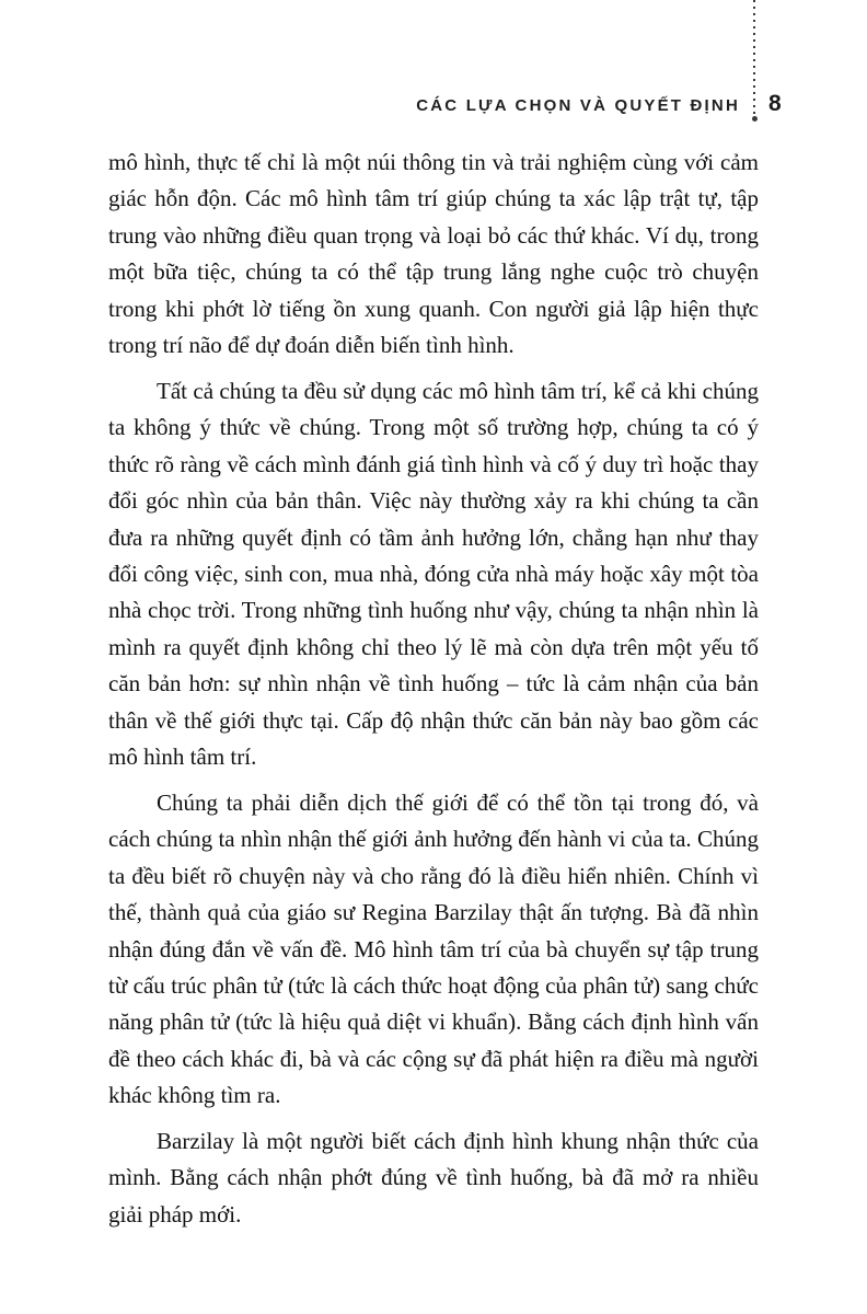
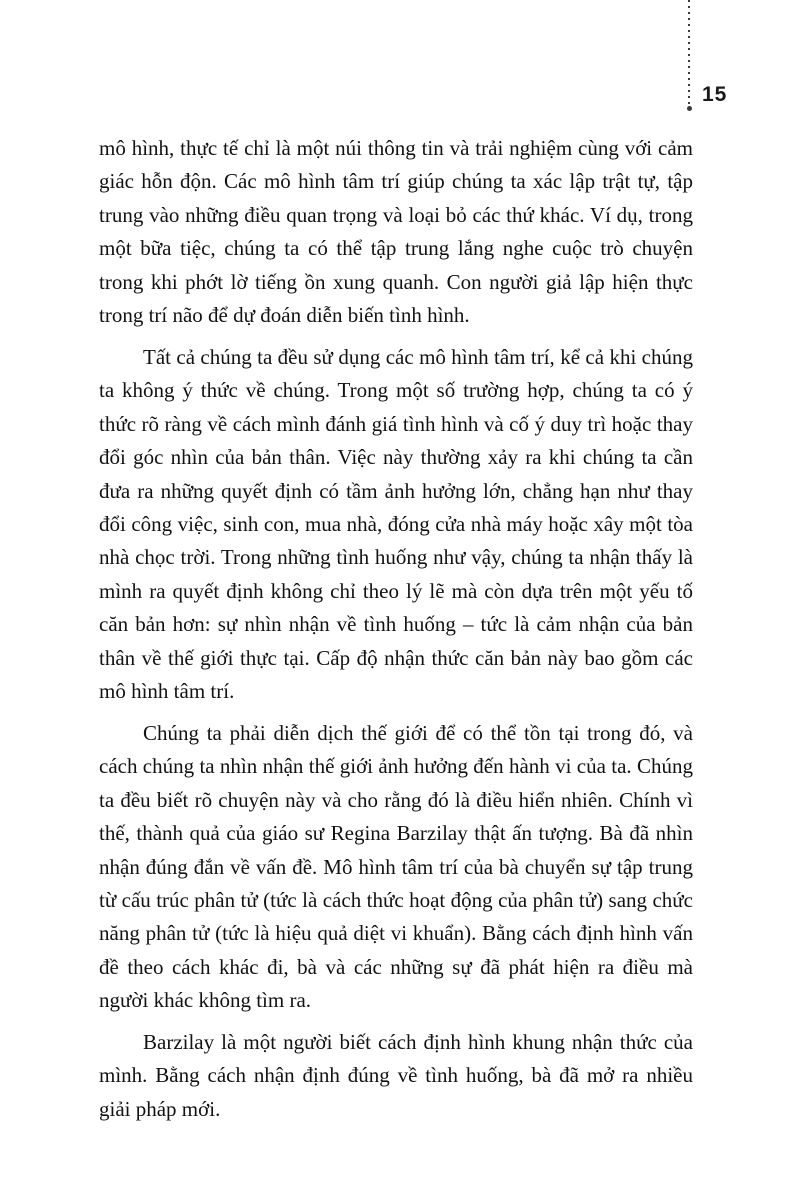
- CÁC LỰA CHỌN VÀ QUYẾT ĐỊNH
- 8
+ 15
  mô hình, thực tế chỉ là một núi thông tin và trải nghiệm cùng với cảm giác hỗn độn. Các mô hình tâm trí giúp chúng ta xác lập trật tự, tập trung vào những điều quan trọng và loại bỏ các thứ khác. Ví dụ, trong một bữa tiệc, chúng ta có thể tập trung lắng nghe cuộc trò chuyện trong khi phớt lờ tiếng ồn xung quanh. Con người giả lập hiện thực trong trí não để dự đoán diễn biến tình hình.
- Tất cả chúng ta đều sử dụng các mô hình tâm trí, kể cả khi chúng ta không ý thức về chúng. Trong một số trường hợp, chúng ta có ý thức rõ ràng về cách mình đánh giá tình hình và cố ý duy trì hoặc thay đổi góc nhìn của bản thân. Việc này thường xảy ra khi chúng ta cần đưa ra những quyết định có tầm ảnh hưởng lớn, chẳng hạn như thay đổi công việc, sinh con, mua nhà, đóng cửa nhà máy hoặc xây một tòa nhà chọc trời. Trong những tình huống như vậy, chúng ta nhận nhìn là mình ra quyết định không chỉ theo lý lẽ mà còn dựa trên một yếu tố căn bản hơn: sự nhìn nhận về tình huống – tức là cảm nhận của bản thân về thế giới thực tại. Cấp độ nhận thức căn bản này bao gồm các mô hình tâm trí.
+ Tất cả chúng ta đều sử dụng các mô hình tâm trí, kể cả khi chúng ta không ý thức về chúng. Trong một số trường hợp, chúng ta có ý thức rõ ràng về cách mình đánh giá tình hình và cố ý duy trì hoặc thay đổi góc nhìn của bản thân. Việc này thường xảy ra khi chúng ta cần đưa ra những quyết định có tầm ảnh hưởng lớn, chẳng hạn như thay đổi công việc, sinh con, mua nhà, đóng cửa nhà máy hoặc xây một tòa nhà chọc trời. Trong những tình huống như vậy, chúng ta nhận thấy là mình ra quyết định không chỉ theo lý lẽ mà còn dựa trên một yếu tố căn bản hơn: sự nhìn nhận về tình huống – tức là cảm nhận của bản thân về thế giới thực tại. Cấp độ nhận thức căn bản này bao gồm các mô hình tâm trí.
- Chúng ta phải diễn dịch thế giới để có thể tồn tại trong đó, và cách chúng ta nhìn nhận thế giới ảnh hưởng đến hành vi của ta. Chúng ta đều biết rõ chuyện này và cho rằng đó là điều hiển nhiên. Chính vì thế, thành quả của giáo sư Regina Barzilay thật ấn tượng. Bà đã nhìn nhận đúng đắn về vấn đề. Mô hình tâm trí của bà chuyển sự tập trung từ cấu trúc phân tử (tức là cách thức hoạt động của phân tử) sang chức năng phân tử (tức là hiệu quả diệt vi khuẩn). Bằng cách định hình vấn đề theo cách khác đi, bà và các cộng sự đã phát hiện ra điều mà người khác không tìm ra.
+ Chúng ta phải diễn dịch thế giới để có thể tồn tại trong đó, và cách chúng ta nhìn nhận thế giới ảnh hưởng đến hành vi của ta. Chúng ta đều biết rõ chuyện này và cho rằng đó là điều hiển nhiên. Chính vì thế, thành quả của giáo sư Regina Barzilay thật ấn tượng. Bà đã nhìn nhận đúng đắn về vấn đề. Mô hình tâm trí của bà chuyển sự tập trung từ cấu trúc phân tử (tức là cách thức hoạt động của phân tử) sang chức năng phân tử (tức là hiệu quả diệt vi khuẩn). Bằng cách định hình vấn đề theo cách khác đi, bà và các những sự đã phát hiện ra điều mà người khác không tìm ra.
- Barzilay là một người biết cách định hình khung nhận thức của mình. Bằng cách nhận phớt đúng về tình huống, bà đã mở ra nhiều giải pháp mới.
+ Barzilay là một người biết cách định hình khung nhận thức của mình. Bằng cách nhận định đúng về tình huống, bà đã mở ra nhiều giải pháp mới.
